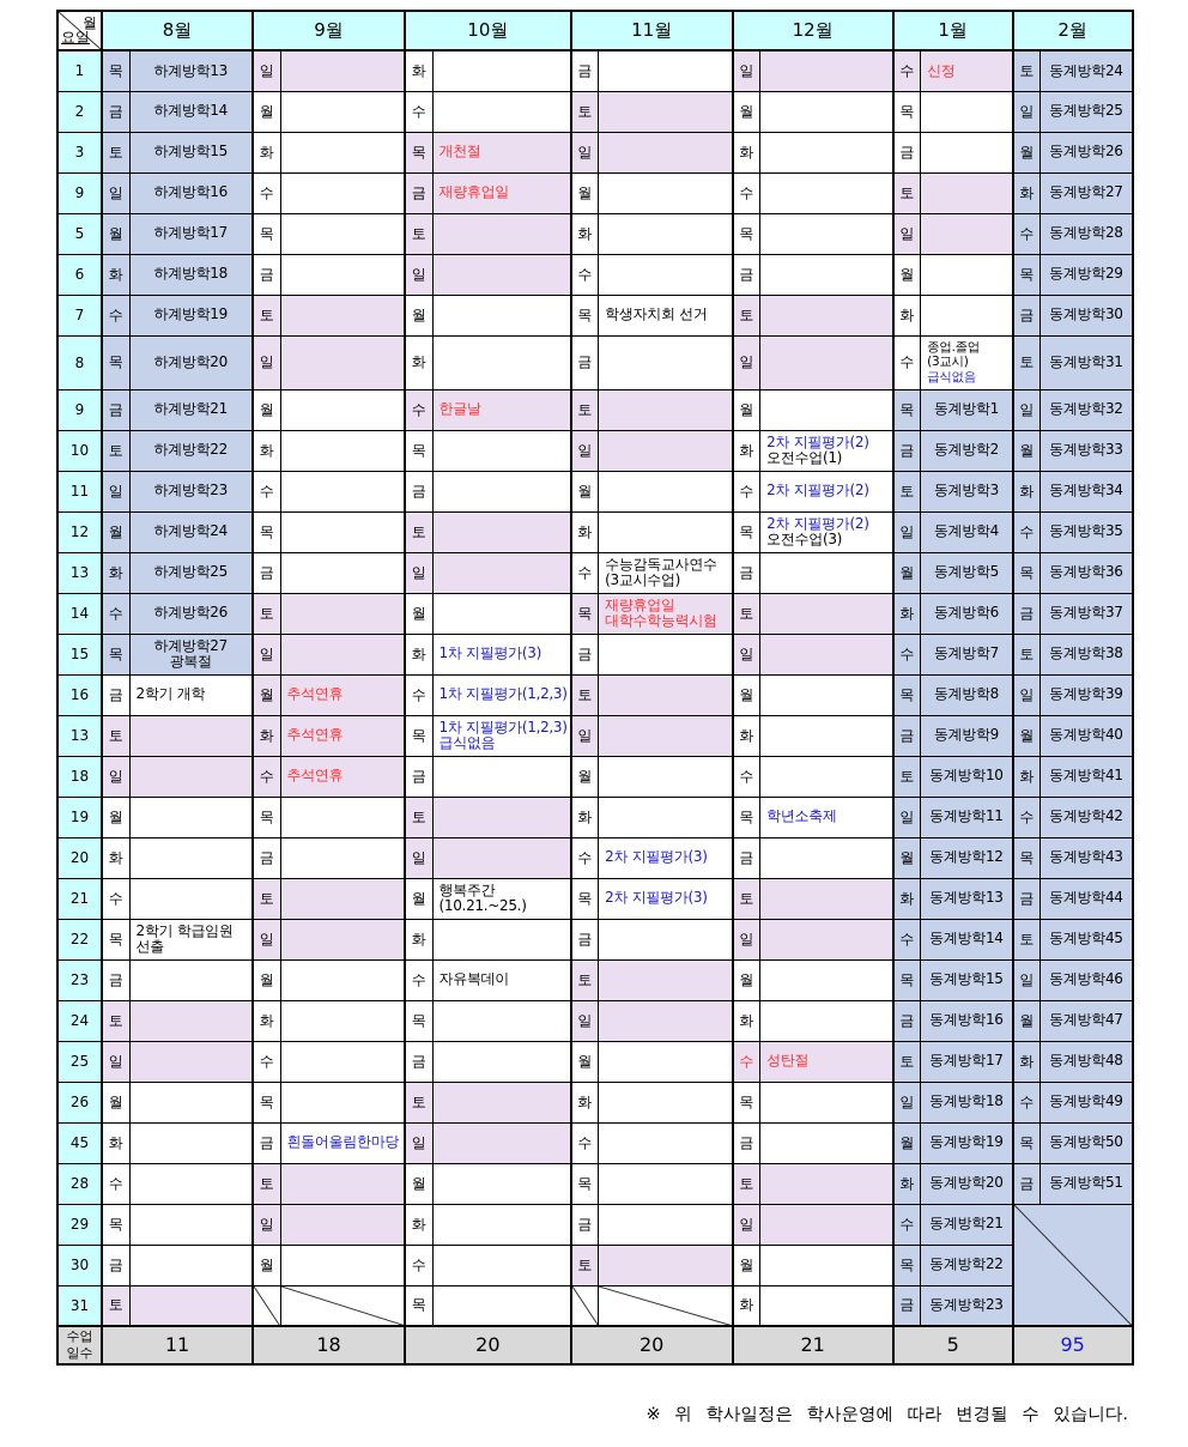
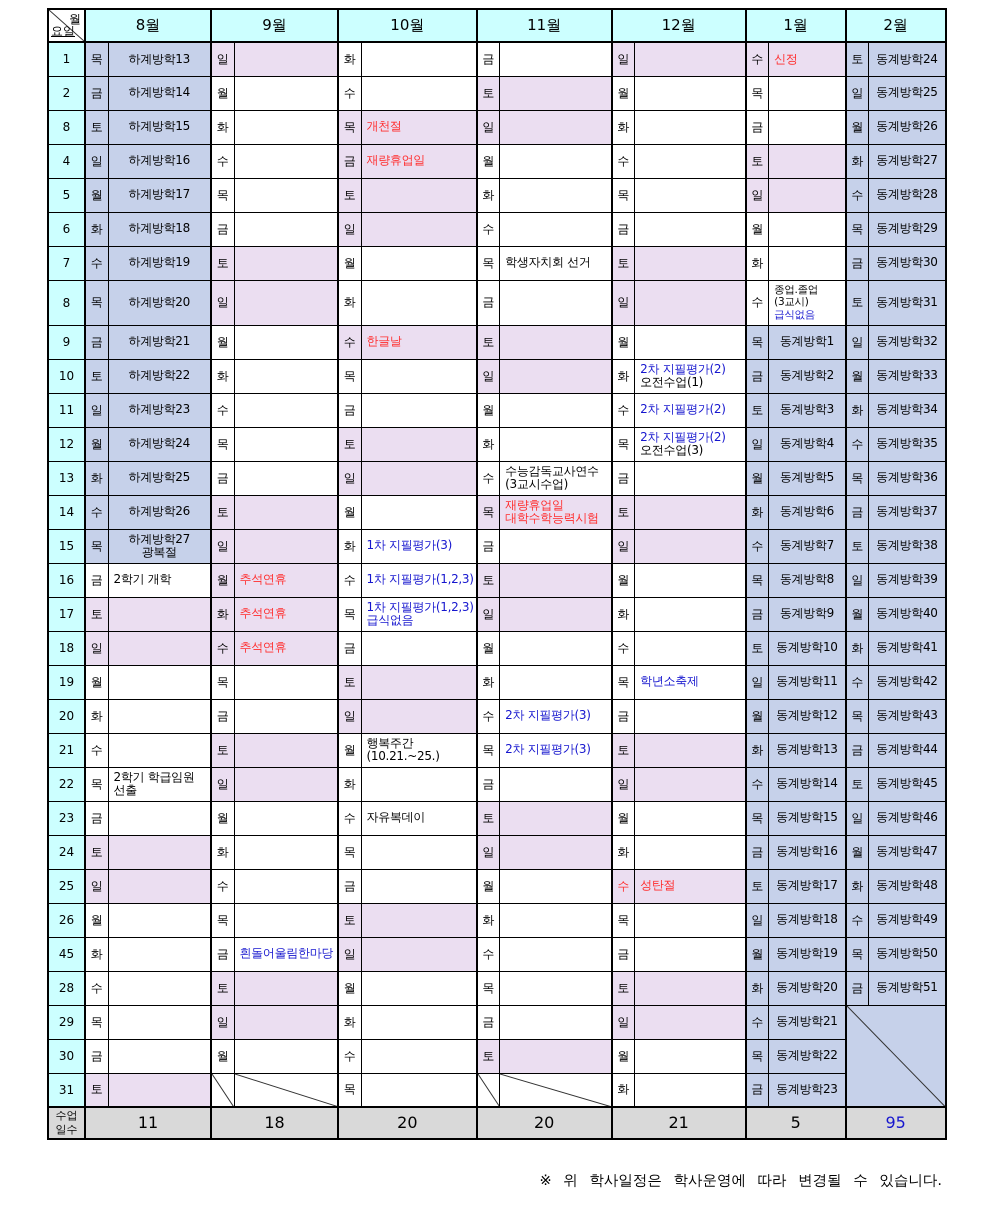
  월 요일	8월	9월	10월	11월	12월	1월	2월
  1	목	하계방학13	일		화		금		일		수	신정	토	동계방학24
  2	금	하계방학14	월		수		토		월		목		일	동계방학25
- 3	토	하계방학15	화		목	개천절	일		화		금		월	동계방학26
+ 8	토	하계방학15	화		목	개천절	일		화		금		월	동계방학26
- 9	일	하계방학16	수		금	재량휴업일	월		수		토		화	동계방학27
+ 4	일	하계방학16	수		금	재량휴업일	월		수		토		화	동계방학27
  5	월	하계방학17	목		토		화		목		일		수	동계방학28
  6	화	하계방학18	금		일		수		금		월		목	동계방학29
  7	수	하계방학19	토		월		목	학생자치회 선거	토		화		금	동계방학30
  8	목	하계방학20	일		화		금		일		수	종업.졸업(3교시)급식없음	토	동계방학31
  9	금	하계방학21	월		수	한글날	토		월		목	동계방학1	일	동계방학32
  10	토	하계방학22	화		목		일		화	2차 지필평가(2)오전수업(1)	금	동계방학2	월	동계방학33
  11	일	하계방학23	수		금		월		수	2차 지필평가(2)	토	동계방학3	화	동계방학34
  12	월	하계방학24	목		토		화		목	2차 지필평가(2)오전수업(3)	일	동계방학4	수	동계방학35
  13	화	하계방학25	금		일		수	수능감독교사연수(3교시수업)	금		월	동계방학5	목	동계방학36
  14	수	하계방학26	토		월		목	재량휴업일대학수학능력시험	토		화	동계방학6	금	동계방학37
  15	목	하계방학27광복절	일		화	1차 지필평가(3)	금		일		수	동계방학7	토	동계방학38
  16	금	2학기 개학	월	추석연휴	수	1차 지필평가(1,2,3)	토		월		목	동계방학8	일	동계방학39
- 13	토		화	추석연휴	목	1차 지필평가(1,2,3)급식없음	일		화		금	동계방학9	월	동계방학40
+ 17	토		화	추석연휴	목	1차 지필평가(1,2,3)급식없음	일		화		금	동계방학9	월	동계방학40
  18	일		수	추석연휴	금		월		수		토	동계방학10	화	동계방학41
  19	월		목		토		화		목	학년소축제	일	동계방학11	수	동계방학42
  20	화		금		일		수	2차 지필평가(3)	금		월	동계방학12	목	동계방학43
  21	수		토		월	행복주간(10.21.~25.)	목	2차 지필평가(3)	토		화	동계방학13	금	동계방학44
  22	목	2학기 학급임원선출	일		화		금		일		수	동계방학14	토	동계방학45
  23	금		월		수	자유복데이	토		월		목	동계방학15	일	동계방학46
  24	토		화		목		일		화		금	동계방학16	월	동계방학47
  25	일		수		금		월		수	성탄절	토	동계방학17	화	동계방학48
  26	월		목		토		화		목		일	동계방학18	수	동계방학49
  45	화		금	흰돌어울림한마당	일		수		금		월	동계방학19	목	동계방학50
  28	수		토		월		목		토		화	동계방학20	금	동계방학51
  29	목		일		화		금		일		수	동계방학21
  30	금		월		수		토		월		목	동계방학22
  31	토				목				화		금	동계방학23
  수업 일수	11	18	20	20	21	5	95
  ※ 위 학사일정은 학사운영에 따라 변경될 수 있습니다.
